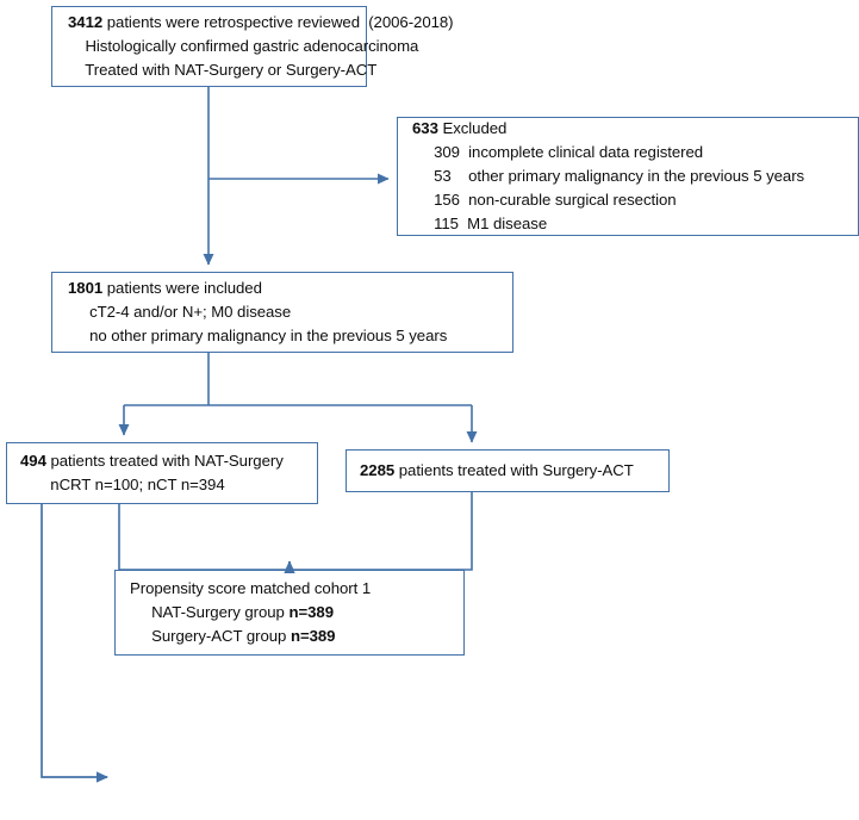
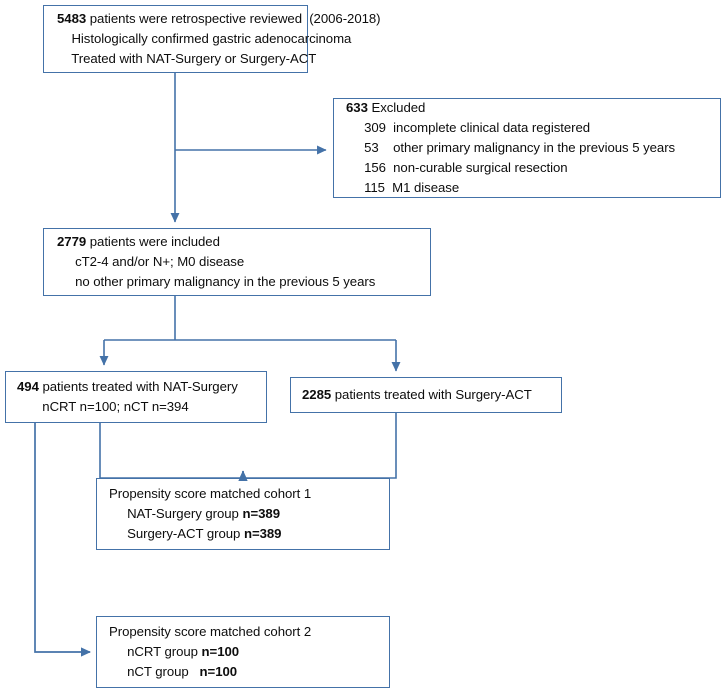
- 3412 patients were retrospective reviewed (2006-2018)
+ 5483 patients were retrospective reviewed (2006-2018)
  Histologically confirmed gastric adenocar
  Treated with NAT-Surgery or Surgery-AC
  633 Excluded
  309 incomplete clinical data registered
  53 other primary malignancy in the previous 5 years
  156 non-curable surgical resection
  115 M1 disease
- 1801 patients were included
+ 2779 patients were included
  cT2-4 and/or N+; M0 disease
  no other primary malignancy in the previous 5 years
  494 patients treated with NAT-Surgery
  nCRT n=100; nCT n=394
  2285 patients treated with Surgery-ACT
  Propensity score matched cohort 1
  NAT-Surgery group n=389
  Surgery-ACT group n=389
+ Propensity score matched cohort 2
+ nCRT group n=100
+ nCT group n=100
